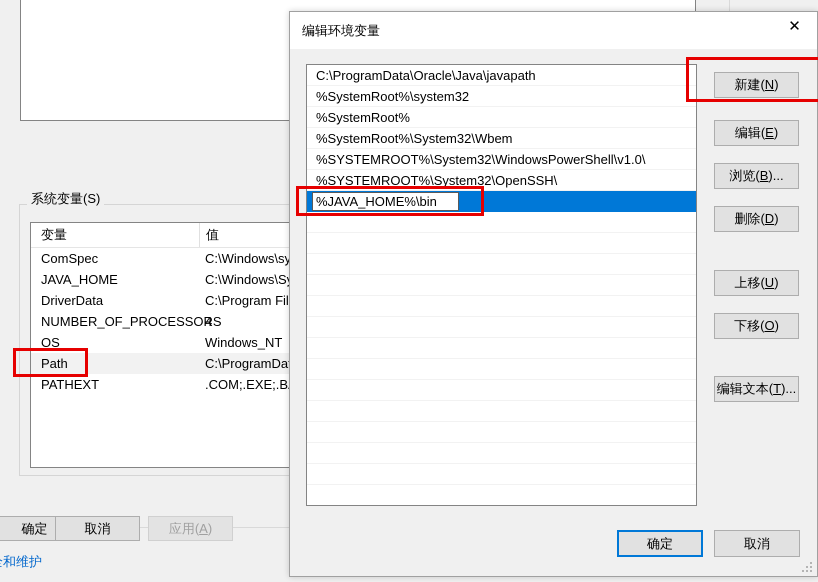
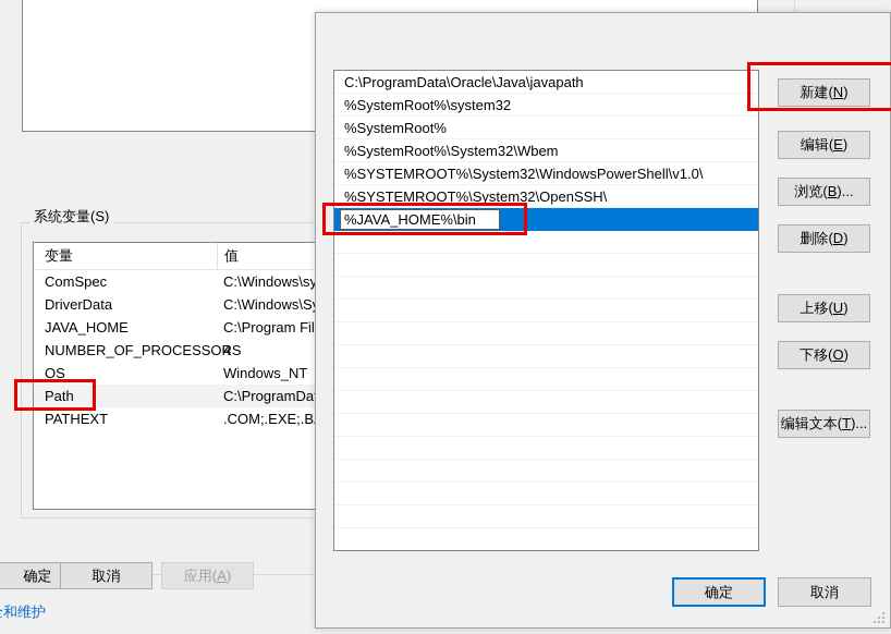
  系统变量(S)
  变量
  值
  ComSpec
  C:\Windows\sy
- JAVA_HOME
+ DriverData
  C:\Windows\S
- DriverData
+ JAVA_HOME
  C:\Program Fil
  NUMBER_OF_PROCESSORS
  4
  OS
  Windows_NT
  Path
  C:\ProgramDa
  PATHEXT
  .COM;.EXE;.B
  确定
  取消
  应用(A)
  和维护
- 编辑环境变量
- ✕
  C:\ProgramData\Oracle\Java\javapath
  %SystemRoot%\system32
  %SystemRoot%
  %SystemRoot%\System32\Wbem
  %SYSTEMROOT%\System32\WindowsPowerShell\v1.0\
  %SYSTEMROOT%\System32\OpenSSH\
  %JAVA_HOME%\bin
  新建(N)
  编辑(E)
  浏览(B)...
  删除(D)
  上移(U)
  下移(O)
  编辑文本(T)...
  确定
  取消
